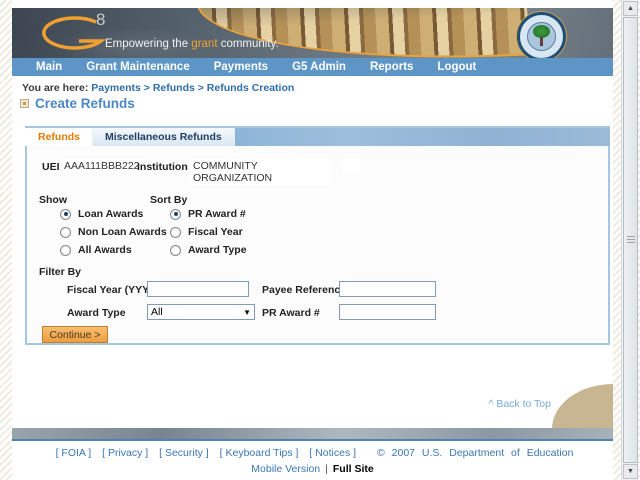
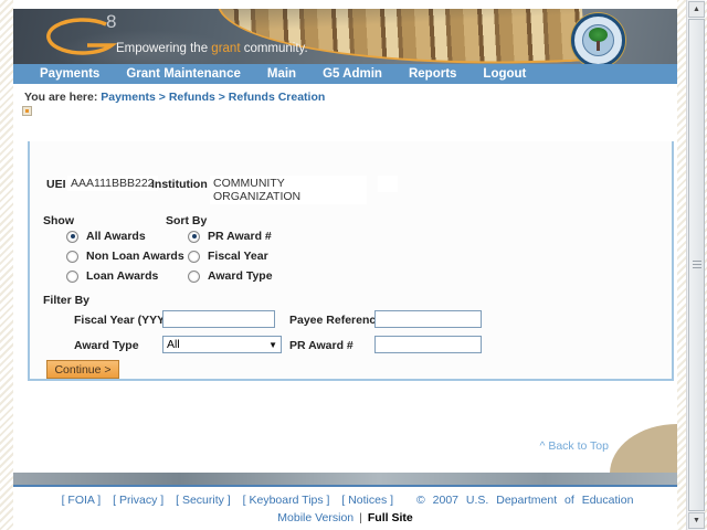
  8
  Empowering the grant community.
- Main
+ Payments
  Grant Maintenance
- Payments
+ Main
  G5 Admin
  Reports
  Logout
  You are here: Payments > Refunds > Refunds Creation
- Create Refunds
- Refunds
- Miscellaneous Refunds
  UEI
  AAA111BBB222
  Institution
  COMMUNITY ORGANIZATION
  Show
  Sort By
- Loan Awards
+ All Awards
  Non Loan Awards
- All Awards
+ Loan Awards
  PR Award #
  Fiscal Year
  Award Type
  Filter By
  Fiscal Year (YYY
  Payee Referenc
  Award Type
  All
  ▼
  PR Award #
  Continue >
  ^ Back to Top
  [ FOIA ] [ Privacy ] [ Security ] [ Keyboard Tips ] [ Notices ] © 2007 U.S. Department of Education
  Mobile Version | Full Site
